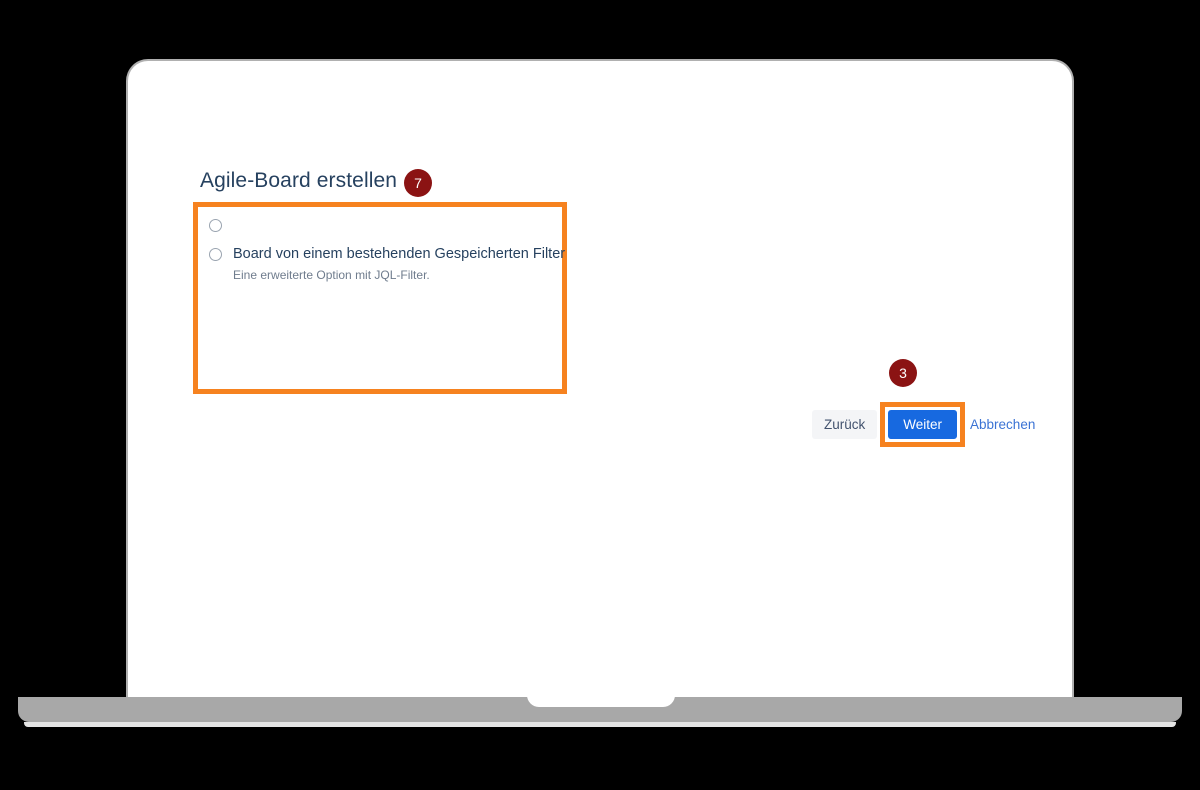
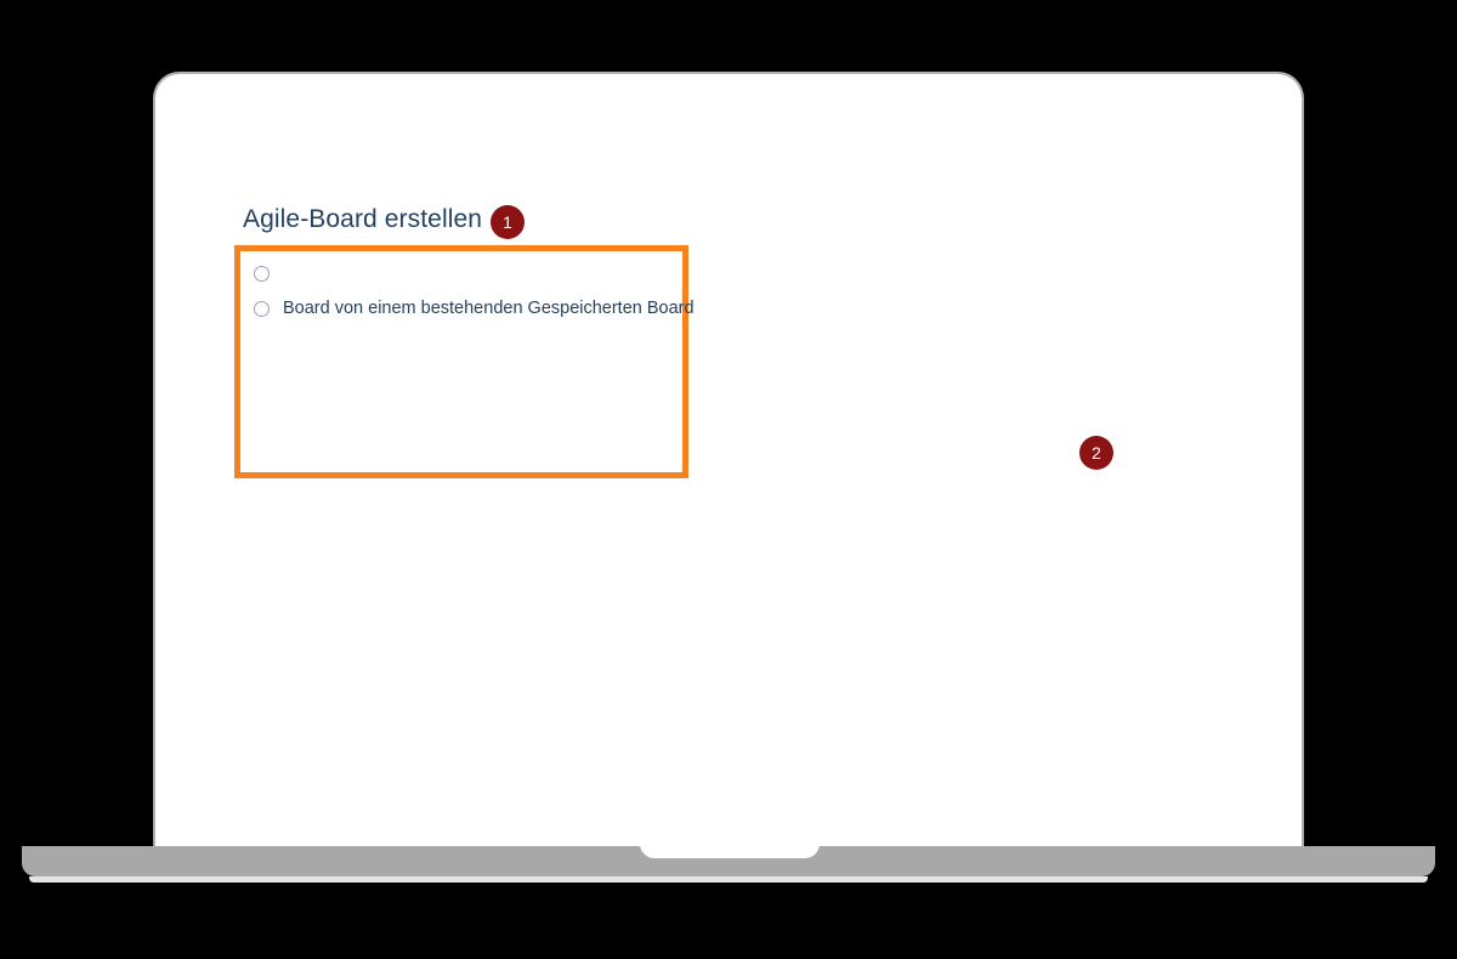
  Agile-Board erstellen
- 7
+ 1
- Board von einem bestehenden Gespeicherten Filter
+ Board von einem bestehenden Gespeicherten Board
- Eine erweiterte Option mit JQL-Filter.
- 3
+ 2
- Zurück
- Weiter
- Abbrechen
